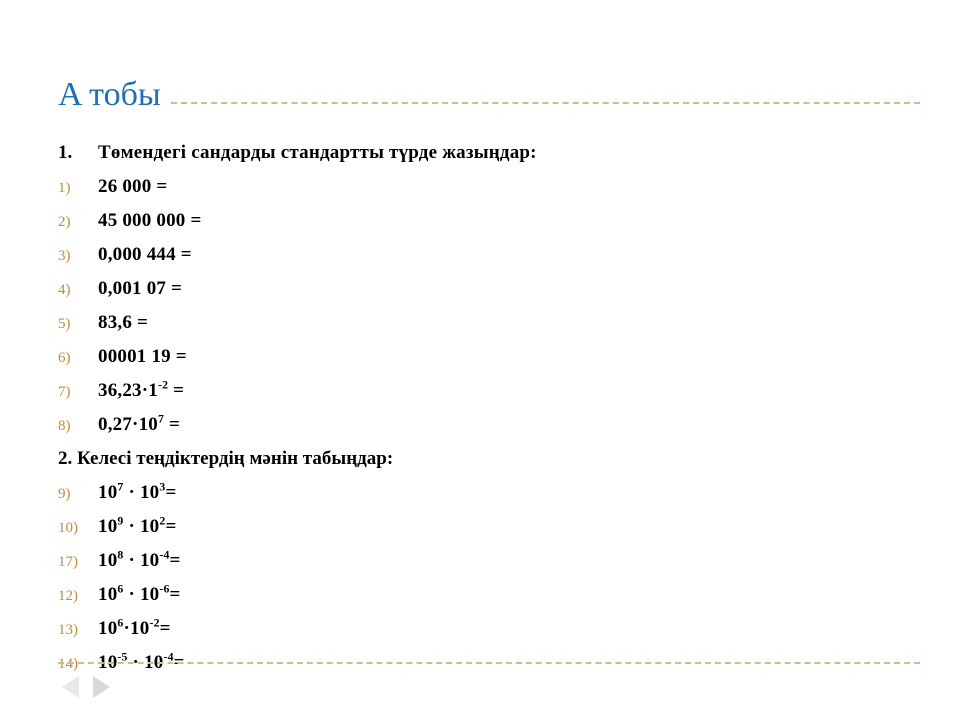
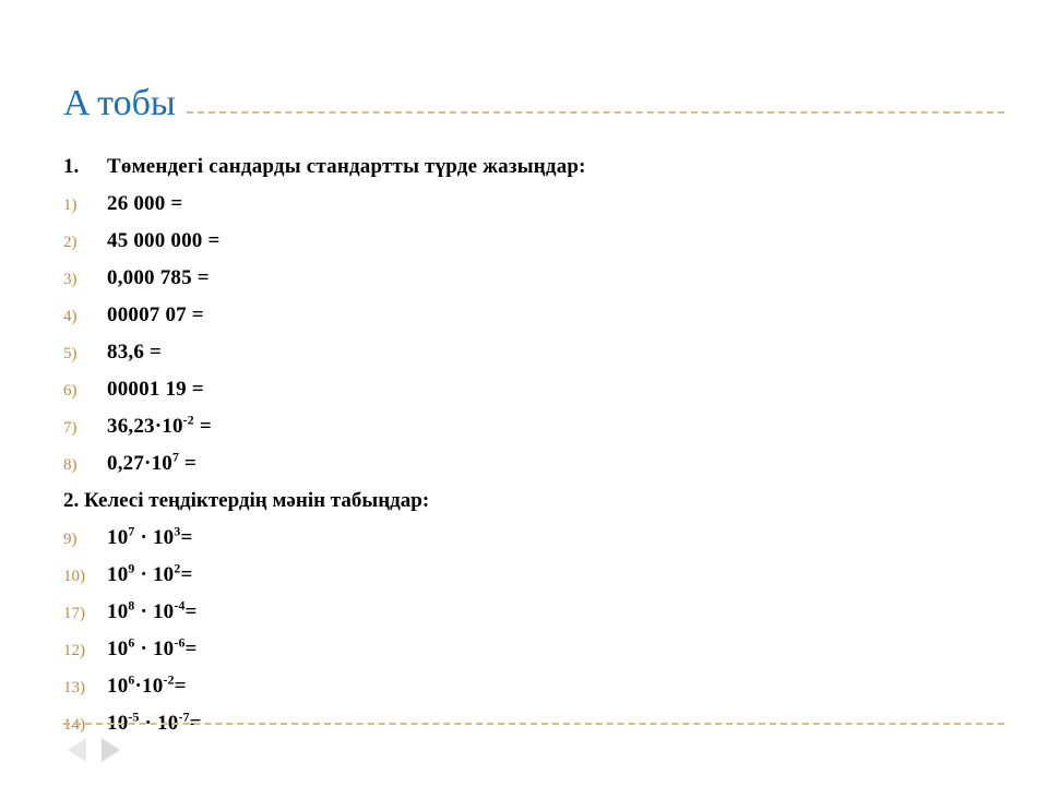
  A тобы
  1.
  Төмендегі сандарды стандартты түрде жазыңдар:
  1)
  26 000 =
  2)
  45 000 000 =
  3)
- 0,000 444 =
+ 0,000 785 =
  4)
- 0,001 07 =
+ 00007 07 =
  5)
  83,6 =
  6)
  00001 19 =
  7)
- 36,23·1-2 =
+ 36,23·10-2 =
  8)
  0,27·107 =
  2. Келесі теңдіктердің мәнін табыңдар:
  9)
  107 · 103=
  10)
  109 · 102=
  17)
  108 · 10-4=
  12)
  106 · 10-6=
  13)
  106·10-2=
  14)
- 10-5 · 10-4=
+ 10-5 · 10-7=
